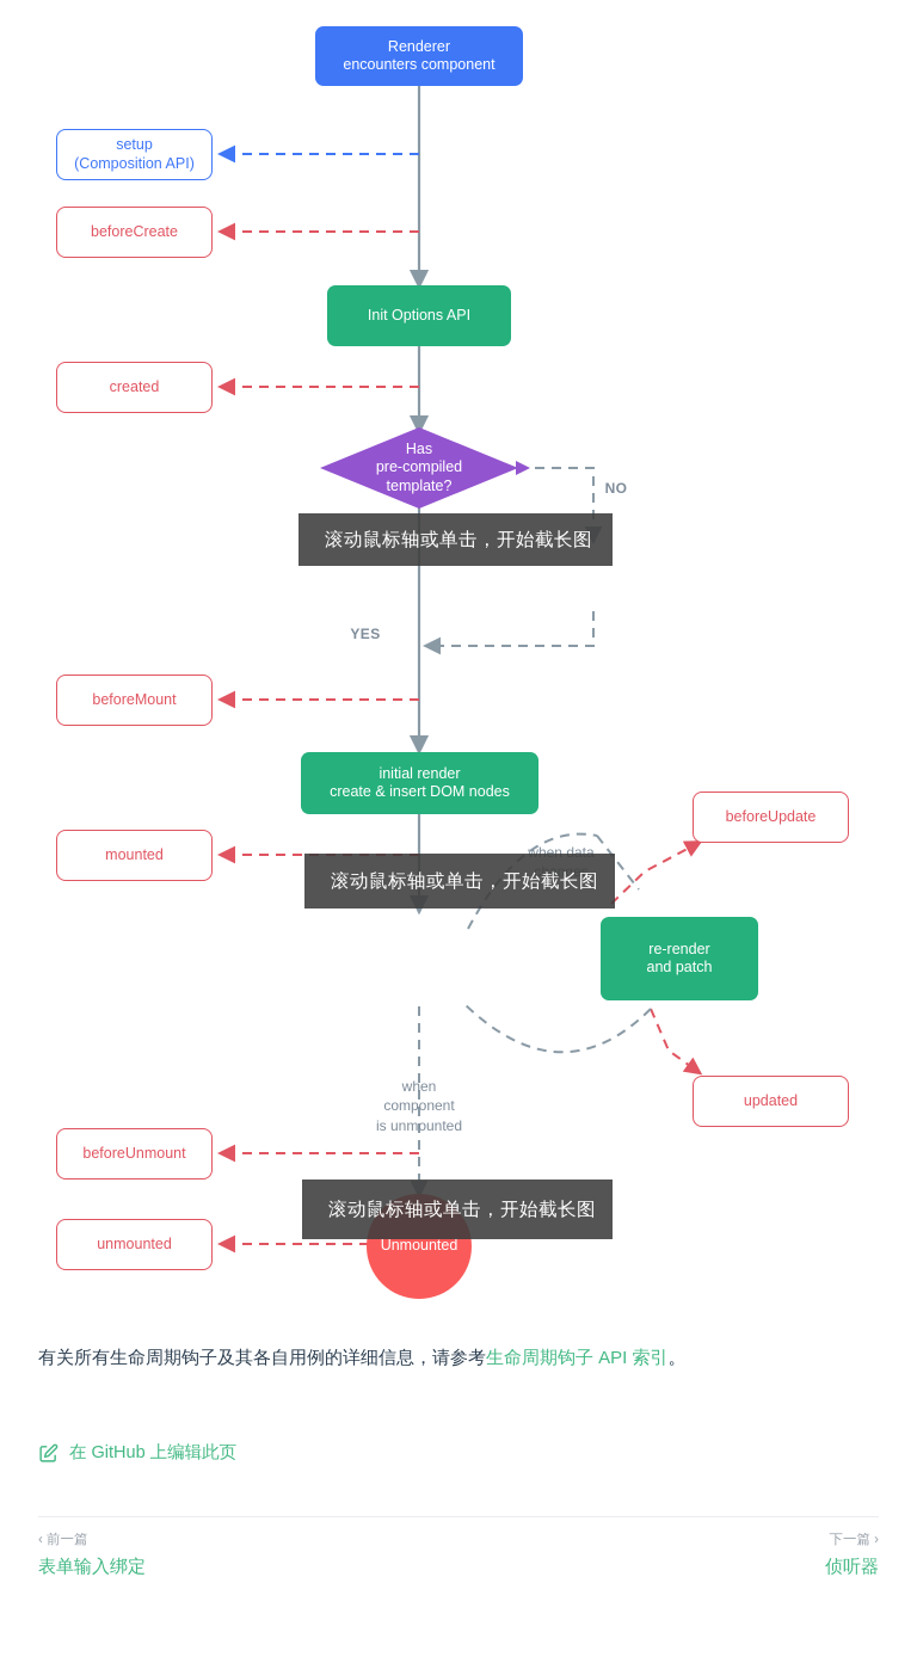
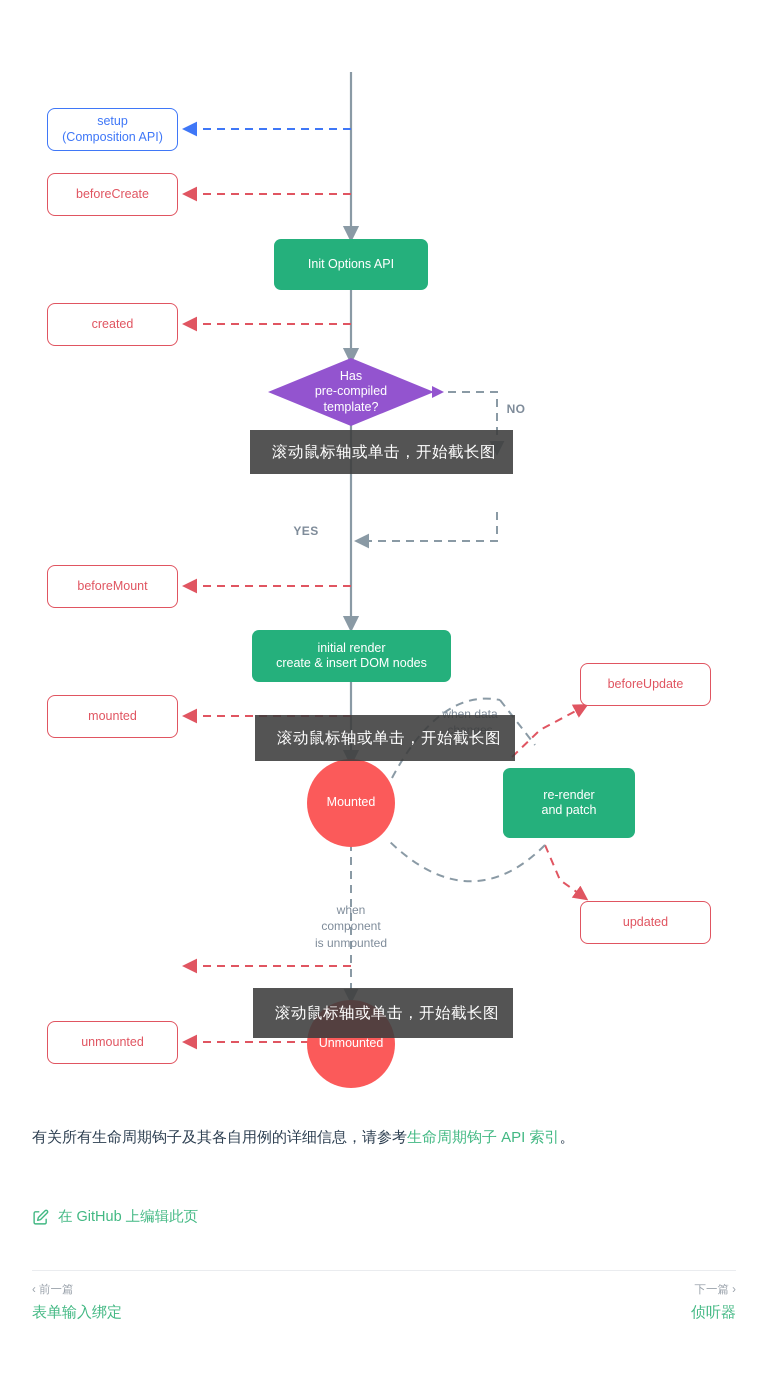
- Renderer
- encounters component
  setup
  (Composition API)
  beforeCreate
  Init Options API
  created
  Has
  pre-compiled
  template?
  beforeMount
  initial render
  create & insert DOM nodes
  mounted
+ Mounted
  beforeUpdate
  re-render
  and patch
  updated
- beforeUnmount
  unmounted
  Unmounted
  NO
  YES
  when data
  changes
  when
  component
  is unmounted
  滚动鼠标轴或单击，开始截长图
  滚动鼠标轴或单击，开始截长图
  滚动鼠标轴或单击，开始截长图
  有关所有生命周期钩子及其各自用例的详细信息，请参考生命周期钩子 API 索引。
  在 GitHub 上编辑此页
  ‹ 前一篇
  表单输入绑定
  下一篇 ›
  侦听器
